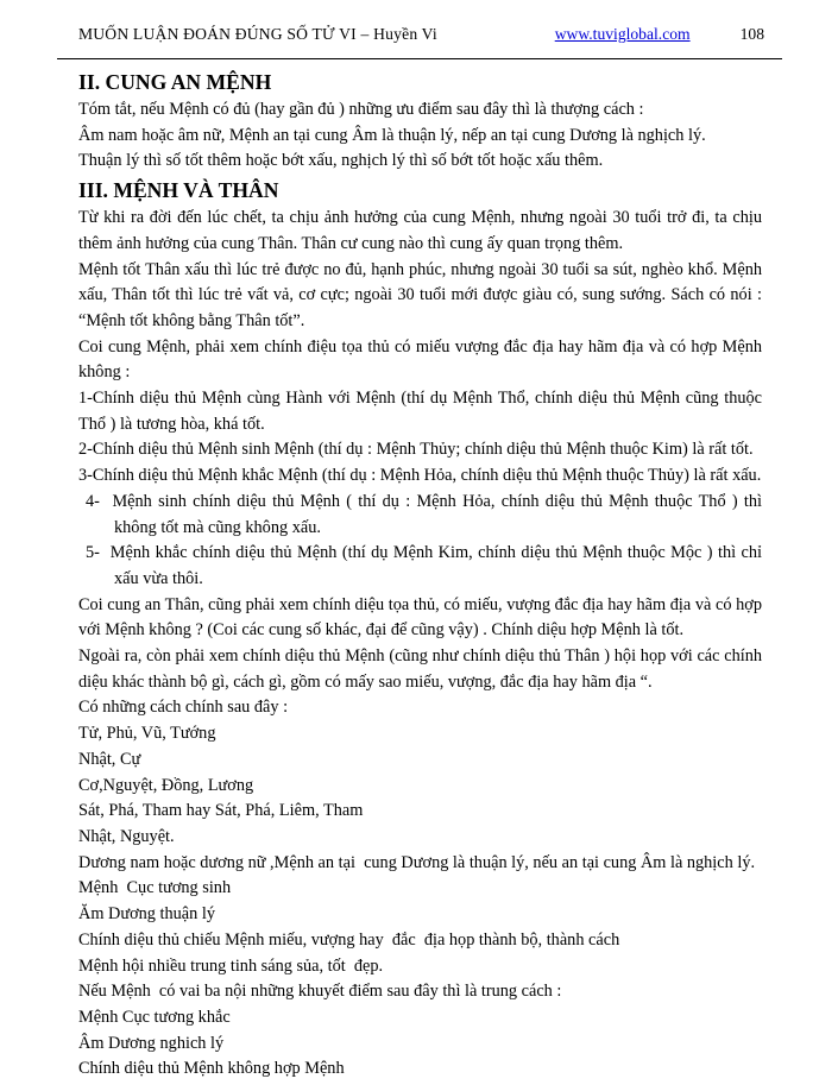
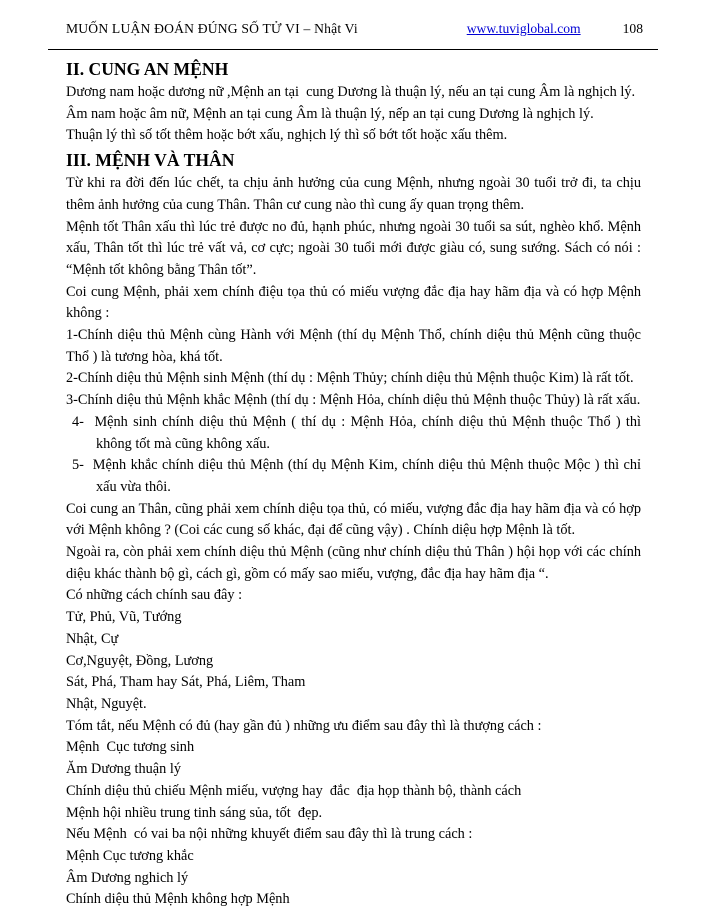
- MUỐN LUẬN ĐOÁN ĐÚNG SỐ TỬ VI – Huyền Vi
+ MUỐN LUẬN ĐOÁN ĐÚNG SỐ TỬ VI – Nhật Vi
  www.tuviglobal.com
  108
  II. CUNG AN MỆNH
- Tóm tắt, nếu Mệnh có đủ (hay gần đủ ) những ưu điểm sau đây thì là thượng cách :
+ Dương nam hoặc dương nữ ,Mệnh an tại cung Dương là thuận lý, nếu an tại cung Âm là nghịch lý.
  Âm nam hoặc âm nữ, Mệnh an tại cung Âm là thuận lý, nếp an tại cung Dương là nghịch lý.
  Thuận lý thì số tốt thêm hoặc bớt xấu, nghịch lý thì số bớt tốt hoặc xấu thêm.
  III. MỆNH VÀ THÂN
  Từ khi ra đời đến lúc chết, ta chịu ảnh hưởng của cung Mệnh, nhưng ngoài 30 tuổi trở đi, ta chịu thêm ảnh hưởng của cung Thân. Thân cư cung nào thì cung ấy quan trọng thêm.
  Mệnh tốt Thân xấu thì lúc trẻ được no đủ, hạnh phúc, nhưng ngoài 30 tuổi sa sút, nghèo khổ. Mệnh xấu, Thân tốt thì lúc trẻ vất vả, cơ cực; ngoài 30 tuổi mới được giàu có, sung sướng. Sách có nói : “Mệnh tốt không bằng Thân tốt”.
  Coi cung Mệnh, phải xem chính điệu tọa thủ có miếu vượng đắc địa hay hãm địa và có hợp Mệnh không :
  1-Chính diệu thủ Mệnh cùng Hành với Mệnh (thí dụ Mệnh Thổ, chính diệu thủ Mệnh cũng thuộc Thổ ) là tương hòa, khá tốt.
  2-Chính diệu thủ Mệnh sinh Mệnh (thí dụ : Mệnh Thủy; chính diệu thủ Mệnh thuộc Kim) là rất tốt.
  3-Chính diệu thủ Mệnh khắc Mệnh (thí dụ : Mệnh Hỏa, chính diệu thủ Mệnh thuộc Thủy) là rất xấu.
  4- Mệnh sinh chính diệu thủ Mệnh ( thí dụ : Mệnh Hỏa, chính diệu thủ Mệnh thuộc Thổ ) thì không tốt mà cũng không xấu.
  5- Mệnh khắc chính diệu thủ Mệnh (thí dụ Mệnh Kim, chính diệu thủ Mệnh thuộc Mộc ) thì chỉ xấu vừa thôi.
  Coi cung an Thân, cũng phải xem chính diệu tọa thủ, có miếu, vượng đắc địa hay hãm địa và có hợp với Mệnh không ? (Coi các cung số khác, đại để cũng vậy) . Chính diệu hợp Mệnh là tốt.
  Ngoài ra, còn phải xem chính diệu thủ Mệnh (cũng như chính diệu thủ Thân ) hội họp với các chính diệu khác thành bộ gì, cách gì, gồm có mấy sao miếu, vượng, đắc địa hay hãm địa “.
  Có những cách chính sau đây :
  Tử, Phủ, Vũ, Tướng
  Nhật, Cự
  Cơ,Nguyệt, Đồng, Lương
  Sát, Phá, Tham hay Sát, Phá, Liêm, Tham
  Nhật, Nguyệt.
- Dương nam hoặc dương nữ ,Mệnh an tại cung Dương là thuận lý, nếu an tại cung Âm là nghịch lý.
+ Tóm tắt, nếu Mệnh có đủ (hay gần đủ ) những ưu điểm sau đây thì là thượng cách :
  Mệnh Cục tương sinh
  Ăm Dương thuận lý
  Chính diệu thủ chiếu Mệnh miếu, vượng hay đắc địa họp thành bộ, thành cách
  Mệnh hội nhiều trung tinh sáng sủa, tốt đẹp.
  Nếu Mệnh có vai ba nội những khuyết điểm sau đây thì là trung cách :
  Mệnh Cục tương khắc
  Âm Dương nghich lý
  Chính diệu thủ Mệnh không hợp Mệnh
